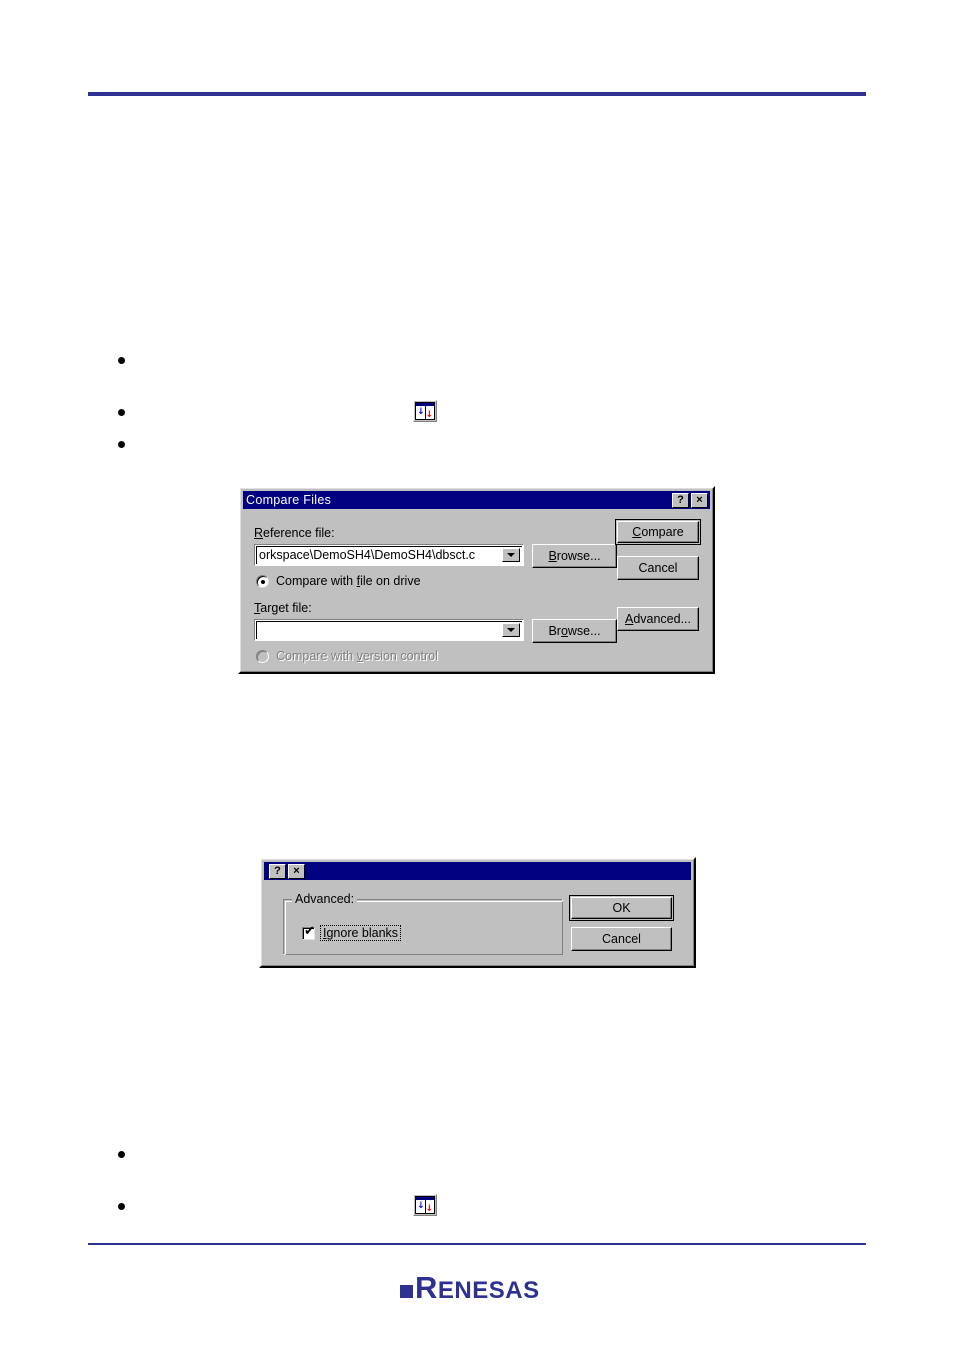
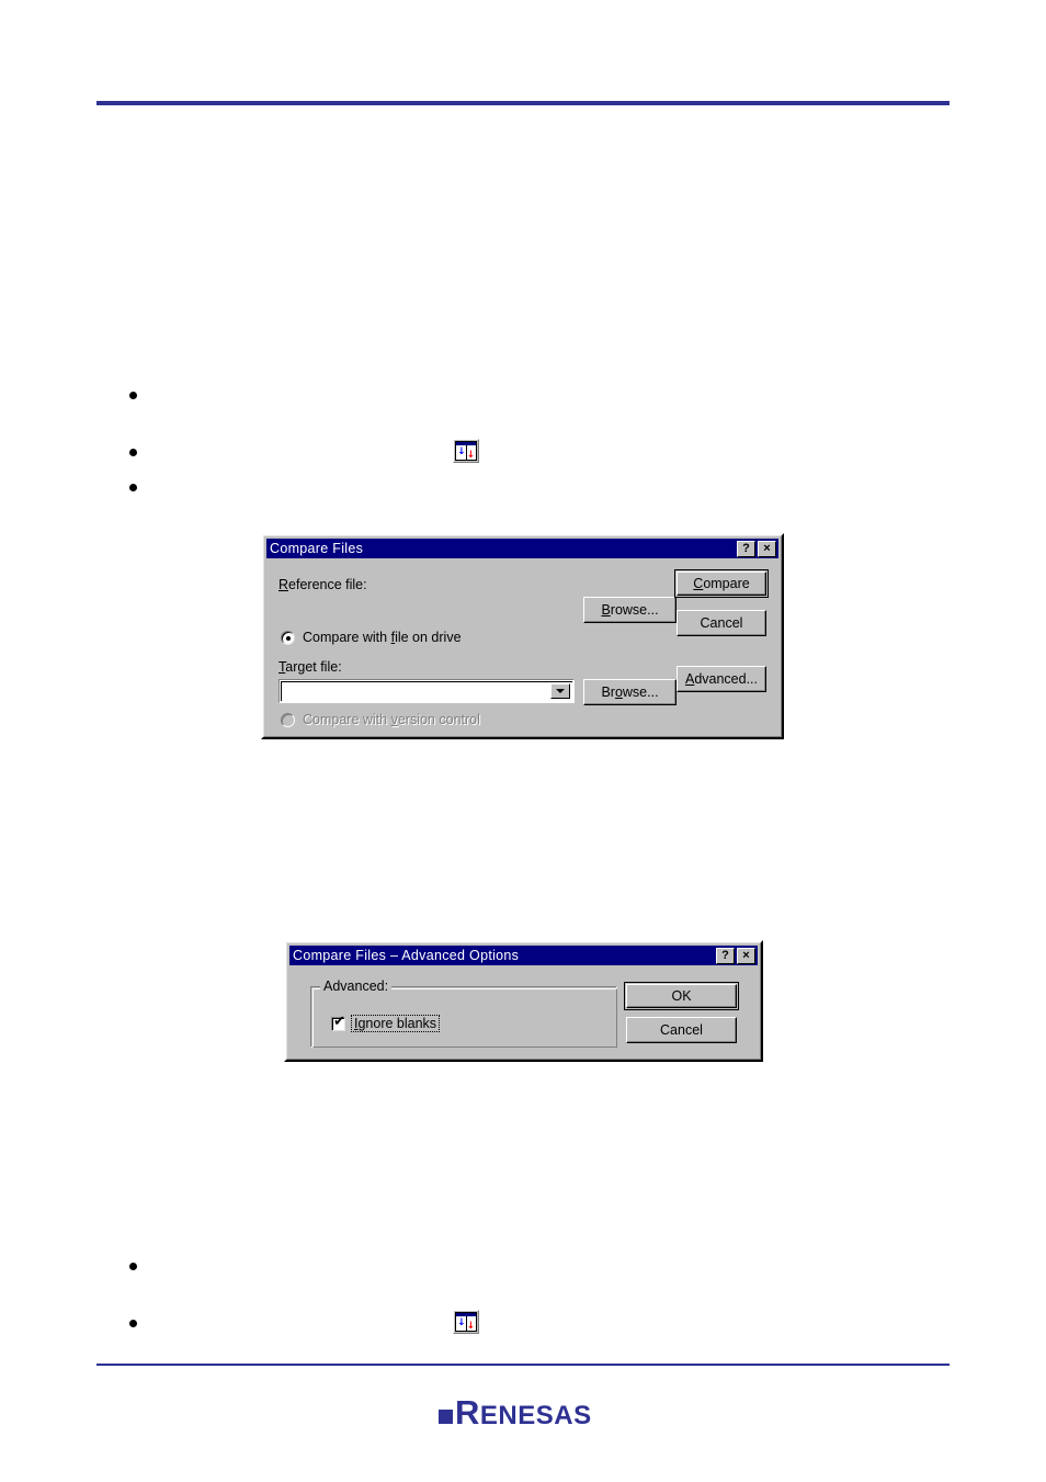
  RENESAS
  ↓
  ↓
  Compare Files
  ?
  ×
  Reference file:
- orkspace\DemoSH4\DemoSH4\dbsct.c
  Browse...
  Compare with file on drive
  Target file:
  Browse...
  Compare with version control
  Compare
  Cancel
  Advanced...
+ Compare Files – Advanced Options
  ?
  ×
  Advanced:
  ✔
  Ignore blanks
  OK
  Cancel
  ↓
  ↓
